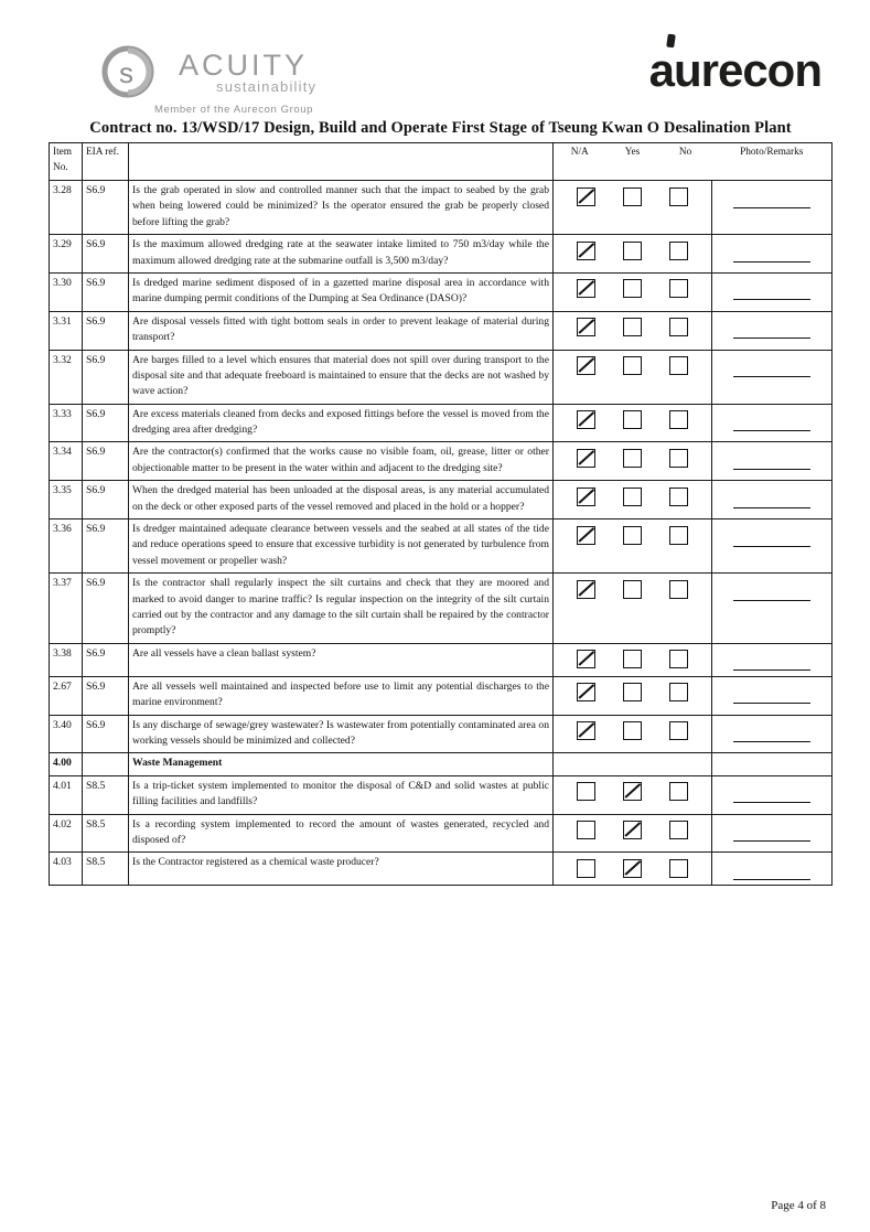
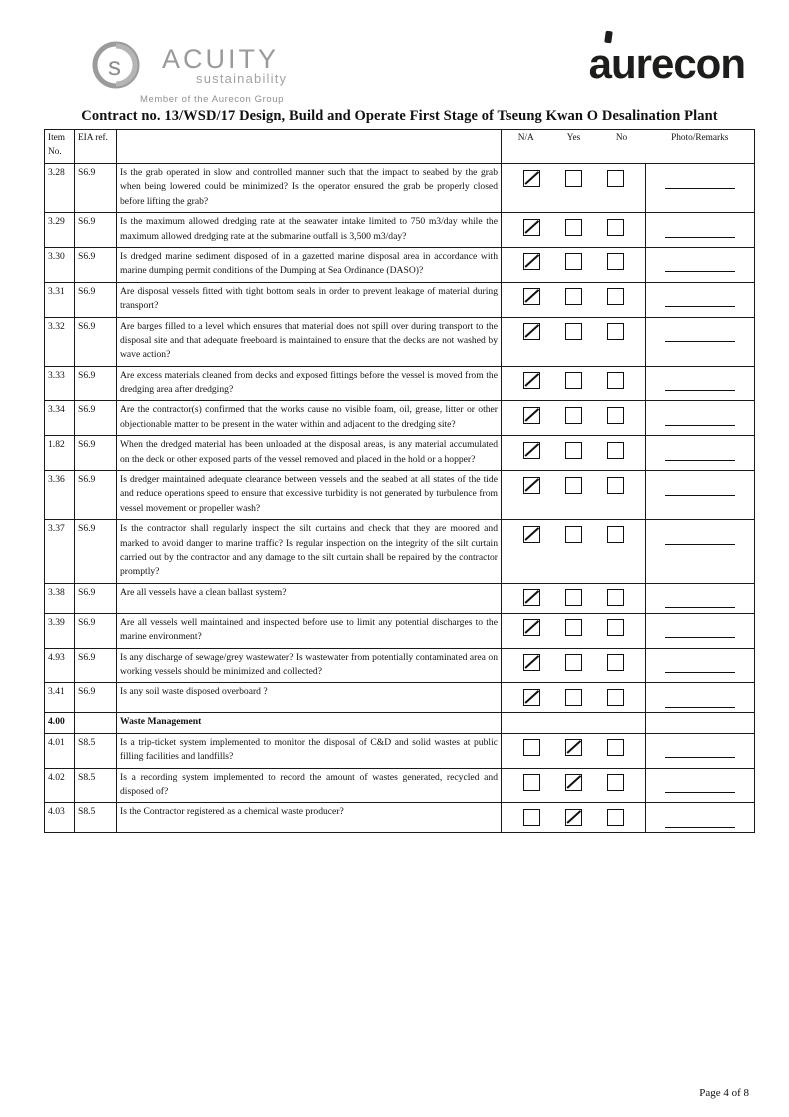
  s
  ACUITY
  sustainability
  Member of the Aurecon Group
  aurecon
  Contract no. 13/WSD/17 Design, Build and Operate First Stage of Tseung Kwan O Desalination Plant
  Item No.	EIA ref.		N/A	Yes	No	Photo/Remarks
  3.28	S6.9	Is the grab operated in slow and controlled manner such that the impact to seabed by the grab when being lowered could be minimized? Is the operator ensured the grab be properly closed before lifting the grab?
  3.29	S6.9	Is the maximum allowed dredging rate at the seawater intake limited to 750 m3/day while the maximum allowed dredging rate at the submarine outfall is 3,500 m3/day?
  3.30	S6.9	Is dredged marine sediment disposed of in a gazetted marine disposal area in accordance with marine dumping permit conditions of the Dumping at Sea Ordinance (DASO)?
  3.31	S6.9	Are disposal vessels fitted with tight bottom seals in order to prevent leakage of material during transport?
  3.32	S6.9	Are barges filled to a level which ensures that material does not spill over during transport to the disposal site and that adequate freeboard is maintained to ensure that the decks are not washed by wave action?
  3.33	S6.9	Are excess materials cleaned from decks and exposed fittings before the vessel is moved from the dredging area after dredging?
  3.34	S6.9	Are the contractor(s) confirmed that the works cause no visible foam, oil, grease, litter or other objectionable matter to be present in the water within and adjacent to the dredging site?
- 3.35	S6.9	When the dredged material has been unloaded at the disposal areas, is any material accumulated on the deck or other exposed parts of the vessel removed and placed in the hold or a hopper?
+ 1.82	S6.9	When the dredged material has been unloaded at the disposal areas, is any material accumulated on the deck or other exposed parts of the vessel removed and placed in the hold or a hopper?
  3.36	S6.9	Is dredger maintained adequate clearance between vessels and the seabed at all states of the tide and reduce operations speed to ensure that excessive turbidity is not generated by turbulence from vessel movement or propeller wash?
  3.37	S6.9	Is the contractor shall regularly inspect the silt curtains and check that they are moored and marked to avoid danger to marine traffic? Is regular inspection on the integrity of the silt curtain carried out by the contractor and any damage to the silt curtain shall be repaired by the contractor promptly?
  3.38	S6.9	Are all vessels have a clean ballast system?
- 2.67	S6.9	Are all vessels well maintained and inspected before use to limit any potential discharges to the marine environment?
+ 3.39	S6.9	Are all vessels well maintained and inspected before use to limit any potential discharges to the marine environment?
- 3.40	S6.9	Is any discharge of sewage/grey wastewater? Is wastewater from potentially contaminated area on working vessels should be minimized and collected?
+ 4.93	S6.9	Is any discharge of sewage/grey wastewater? Is wastewater from potentially contaminated area on working vessels should be minimized and collected?
+ 3.41	S6.9	Is any soil waste disposed overboard ?
  4.00		Waste Management
  4.01	S8.5	Is a trip-ticket system implemented to monitor the disposal of C&D and solid wastes at public filling facilities and landfills?
  4.02	S8.5	Is a recording system implemented to record the amount of wastes generated, recycled and disposed of?
  4.03	S8.5	Is the Contractor registered as a chemical waste producer?
  Page 4 of 8
